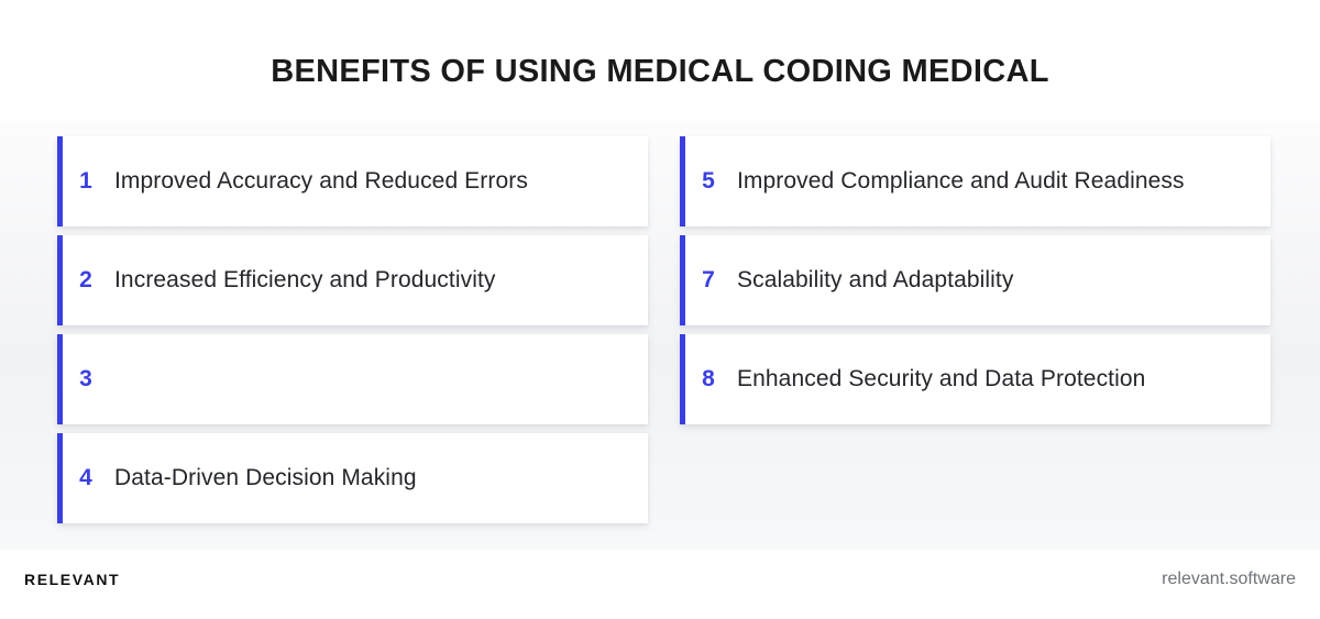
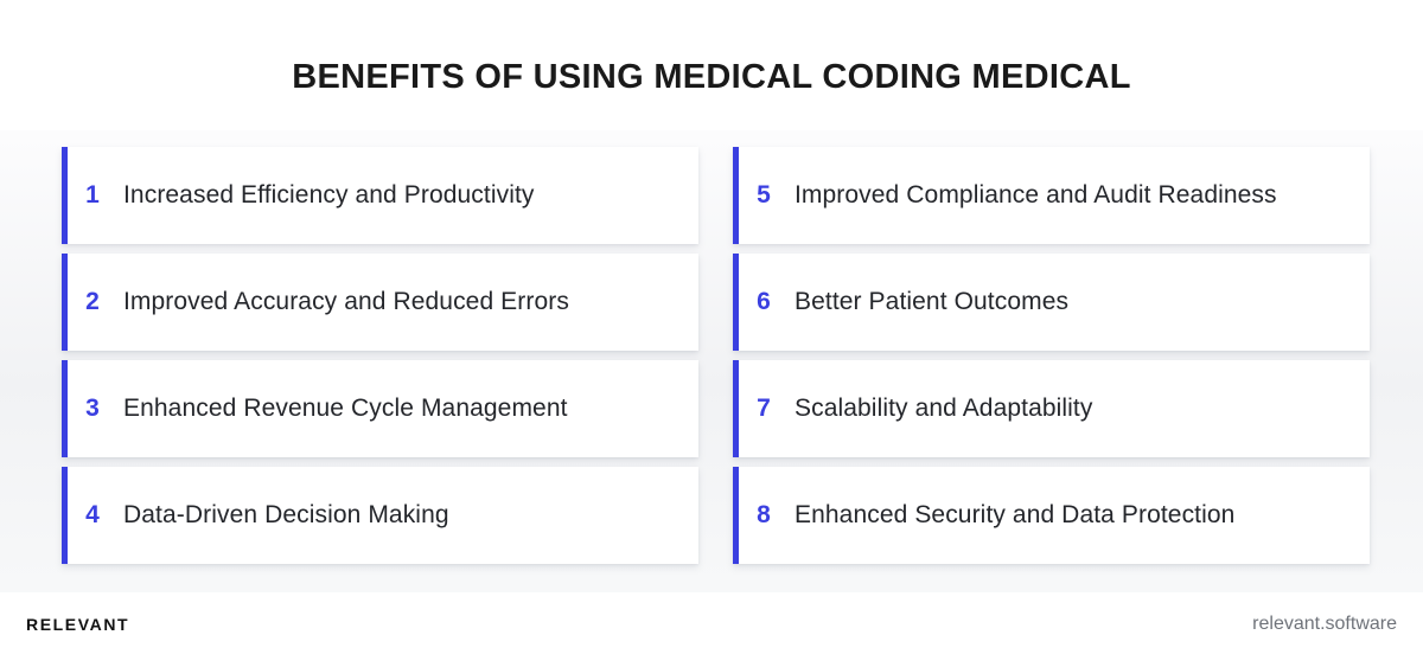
  BENEFITS OF USING MEDICAL CODING MEDICAL
  1
- Improved Accuracy and Reduced Errors
+ Increased Efficiency and Productivity
  2
- Increased Efficiency and Productivity
+ Improved Accuracy and Reduced Errors
  3
+ Enhanced Revenue Cycle Management
  4
  Data-Driven Decision Making
  5
  Improved Compliance and Audit Readiness
+ 6
+ Better Patient Outcomes
  7
  Scalability and Adaptability
  8
  Enhanced Security and Data Protection
  RELEVANT
  relevant.software
